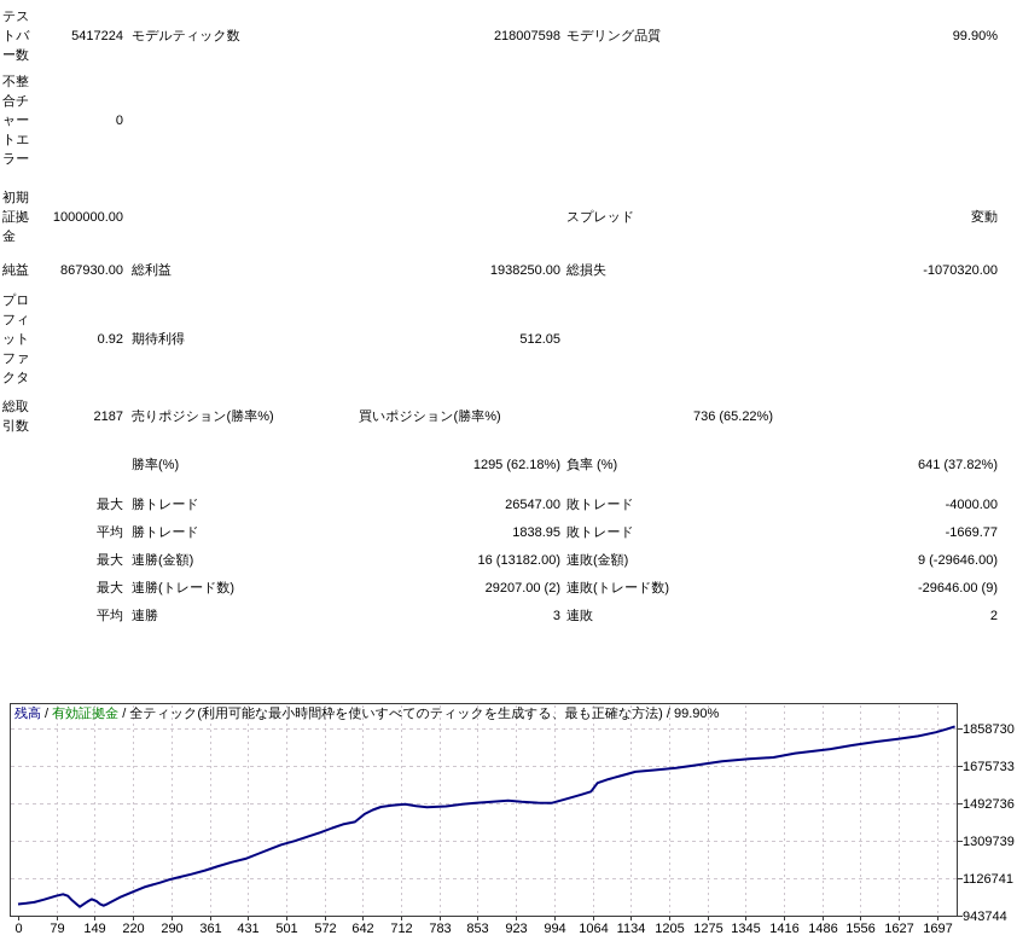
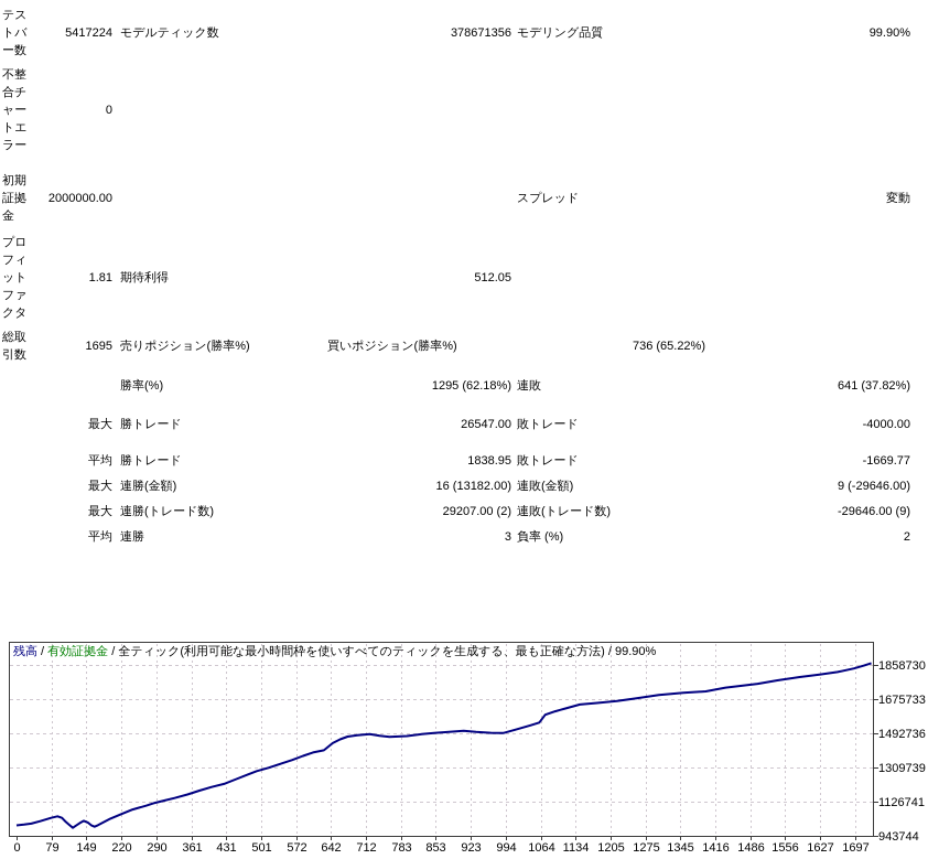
  テストバー数
  5417224
  モデルティック数
- 218007598
+ 378671356
  モデリング品質
  99.90%
  不整合チャートエラー
  0
  初期証拠金
- 1000000.00
+ 2000000.00
  スプレッド
  変動
- 純益
- 867930.00
- 総利益
- 1938250.00
- 総損失
- -1070320.00
  プロフィットファクタ
- 0.92
+ 1.81
  期待利得
  512.05
  総取引数
- 2187
+ 1695
  売りポジション(勝率%)
  買いポジション(勝率%)
  736 (65.22%)
  勝率(%)
  1295 (62.18%)
- 負率 (%)
+ 連敗
  641 (37.82%)
  最大
  勝トレード
  26547.00
  敗トレード
  -4000.00
  平均
  勝トレード
  1838.95
  敗トレード
  -1669.77
  最大
  連勝(金額)
  16 (13182.00)
  連敗(金額)
  9 (-29646.00)
  最大
  連勝(トレード数)
  29207.00 (2)
  連敗(トレード数)
  -29646.00 (9)
  平均
  連勝
  3
- 連敗
+ 負率 (%)
  2
  残高 / 有効証拠金 / 全ティック(利用可能な最小時間枠を使いすべてのティックを生成する、最も正確な方法) / 99.90%
  0
  79
  149
  220
  290
  361
  431
  501
  572
  642
  712
  783
  853
  923
  994
  1064
  1134
  1205
  1275
  1345
  1416
  1486
  1556
  1627
  1697
  1858730
  1675733
  1492736
  1309739
  1126741
  943744
